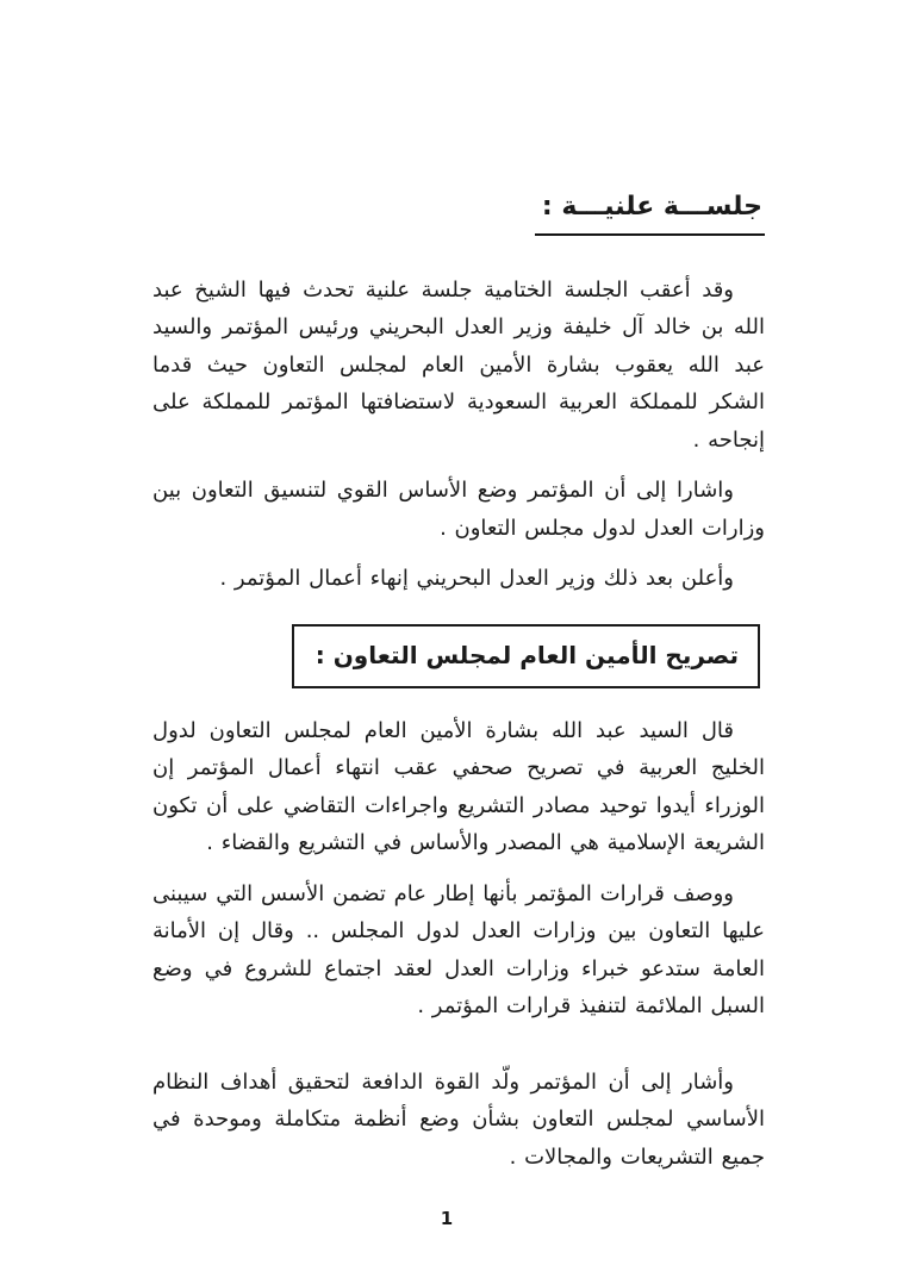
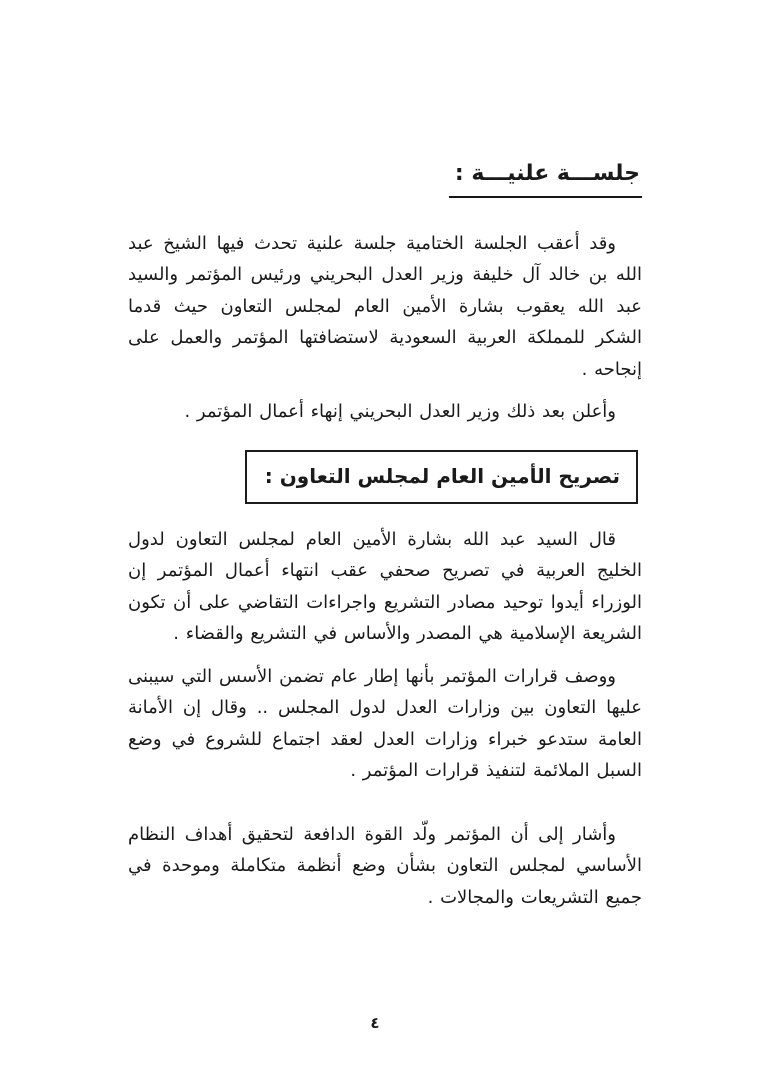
  جلســـة علنيـــة :
- وقد أعقب الجلسة الختامية جلسة علنية تحدث فيها الشيخ عبد الله بن خالد آل خليفة وزير العدل البحريني ورئيس المؤتمر والسيد عبد الله يعقوب بشارة الأمين العام لمجلس التعاون حيث قدما الشكر للمملكة العربية السعودية لاستضافتها المؤتمر للمملكة على إنجاحه .
+ وقد أعقب الجلسة الختامية جلسة علنية تحدث فيها الشيخ عبد الله بن خالد آل خليفة وزير العدل البحريني ورئيس المؤتمر والسيد عبد الله يعقوب بشارة الأمين العام لمجلس التعاون حيث قدما الشكر للمملكة العربية السعودية لاستضافتها المؤتمر والعمل على إنجاحه .
- واشارا إلى أن المؤتمر وضع الأساس القوي لتنسيق التعاون بين وزارات العدل لدول مجلس التعاون .
  وأعلن بعد ذلك وزير العدل البحريني إنهاء أعمال المؤتمر .
  تصريح الأمين العام لمجلس التعاون :
  قال السيد عبد الله بشارة الأمين العام لمجلس التعاون لدول الخليج العربية في تصريح صحفي عقب انتهاء أعمال المؤتمر إن الوزراء أيدوا توحيد مصادر التشريع واجراءات التقاضي على أن تكون الشريعة الإسلامية هي المصدر والأساس في التشريع والقضاء .
  ووصف قرارات المؤتمر بأنها إطار عام تضمن الأسس التي سيبنى عليها التعاون بين وزارات العدل لدول المجلس .. وقال إن الأمانة العامة ستدعو خبراء وزارات العدل لعقد اجتماع للشروع في وضع السبل الملائمة لتنفيذ قرارات المؤتمر .
  وأشار إلى أن المؤتمر ولّد القوة الدافعة لتحقيق أهداف النظام الأساسي لمجلس التعاون بشأن وضع أنظمة متكاملة وموحدة في جميع التشريعات والمجالات .
- 1
+ ٤
